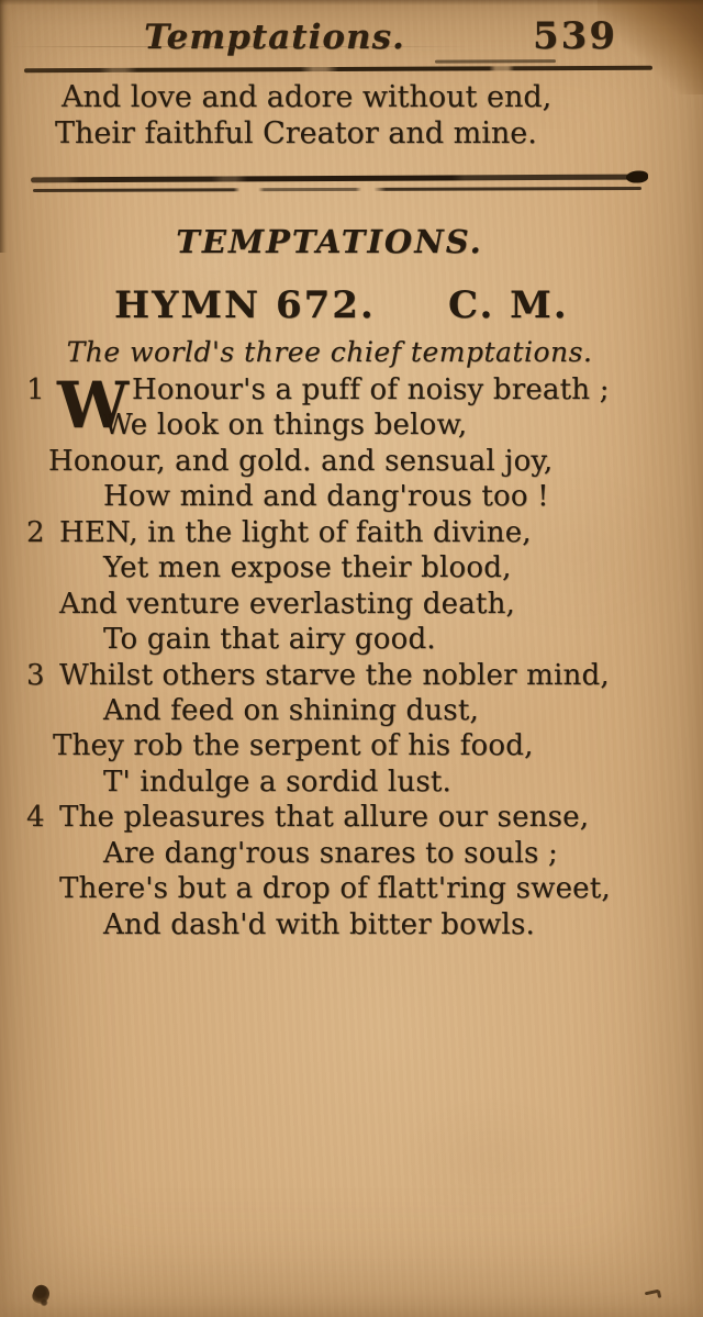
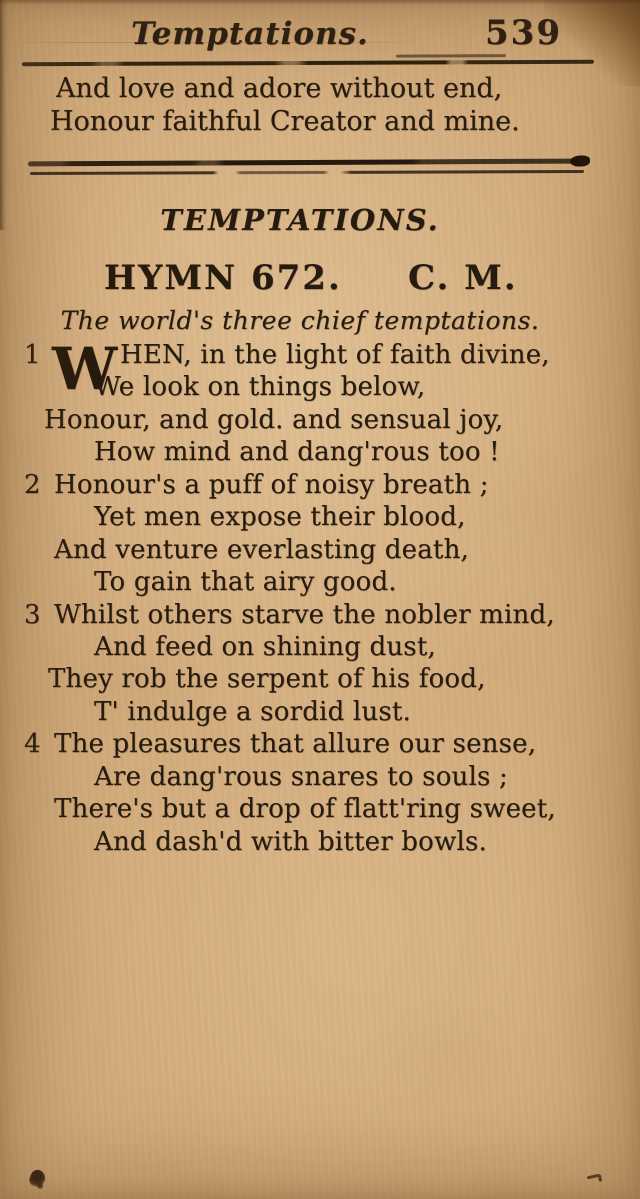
  Temptations.
  539
  And love and adore without end,
- Their faithful Creator and mine.
+ Honour faithful Creator and mine.
  TEMPTATIONS.
  HYMN 672.
  C. M.
  The world's three chief temptations.
  1
  W
- Honour's a puff of noisy breath ;
+ HEN, in the light of faith divine,
  We look on things below,
  Honour, and gold. and sensual joy,
  How mind and dang'rous too !
  2
- HEN, in the light of faith divine,
+ Honour's a puff of noisy breath ;
  Yet men expose their blood,
  And venture everlasting death,
  To gain that airy good.
  3
  Whilst others starve the nobler mind,
  And feed on shining dust,
  They rob the serpent of his food,
  T' indulge a sordid lust.
  4
  The pleasures that allure our sense,
  Are dang'rous snares to souls ;
  There's but a drop of flatt'ring sweet,
  And dash'd with bitter bowls.
